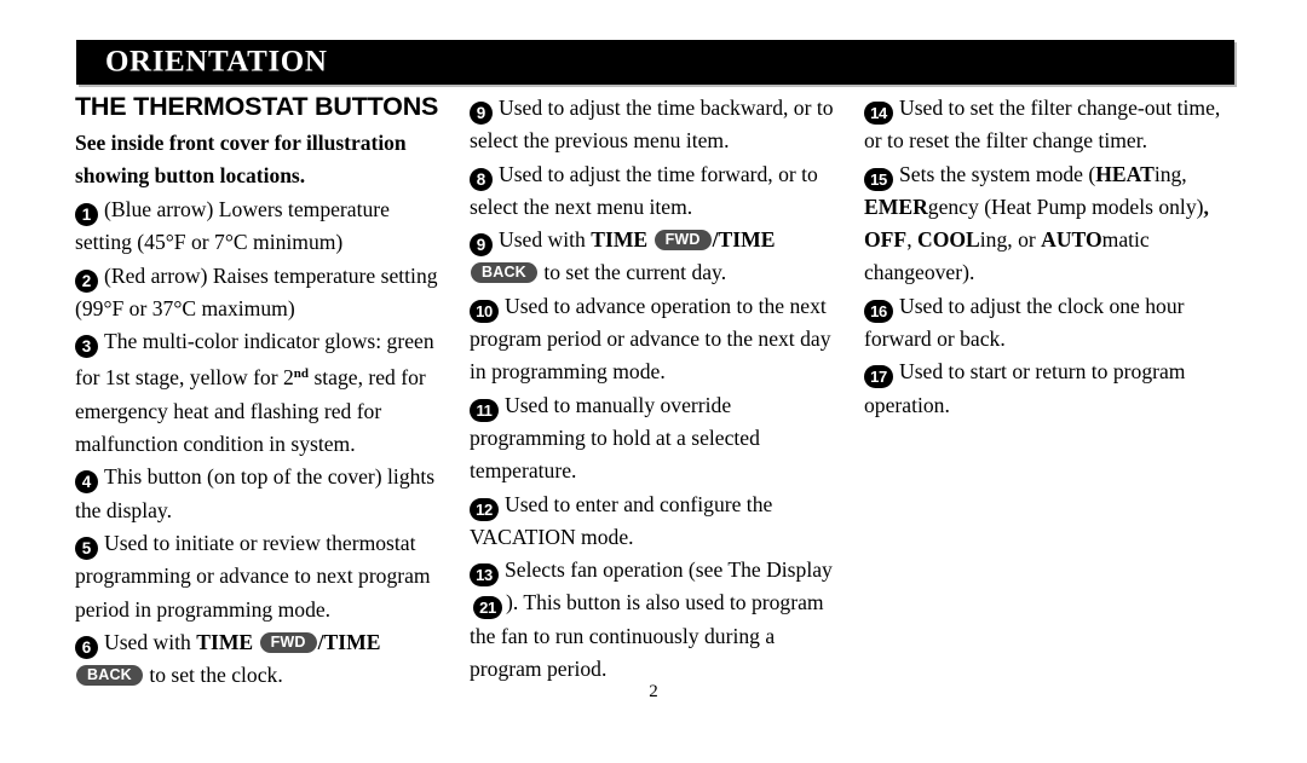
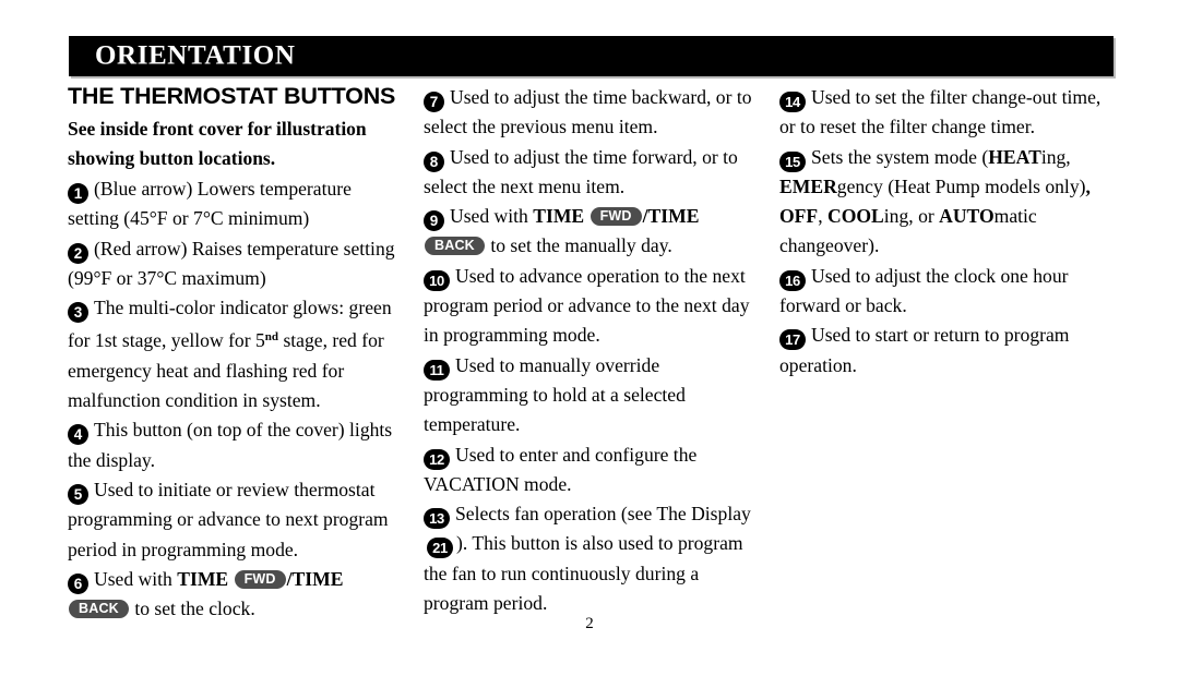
  ORIENTATION
  THE THERMOSTAT BUTTONS
  See inside front cover for illustration showing button locations.
  1 (Blue arrow) Lowers temperature setting (45°F or 7°C minimum)
  2 (Red arrow) Raises temperature setting (99°F or 37°C maximum)
- 3 The multi-color indicator glows: green for 1st stage, yellow for 2nd stage, red for emergency heat and flashing red for malfunction condition in system.
+ 3 The multi-color indicator glows: green for 1st stage, yellow for 5nd stage, red for emergency heat and flashing red for malfunction condition in system.
  4 This button (on top of the cover) lights the display.
  5 Used to initiate or review thermostat programming or advance to next program period in programming mode.
  6 Used with TIME FWD /TIME BACK to set the clock.
- 9 Used to adjust the time backward, or to select the previous menu item.
+ 7 Used to adjust the time backward, or to select the previous menu item.
  8 Used to adjust the time forward, or to select the next menu item.
- 9 Used with TIME FWD /TIME BACK to set the current day.
+ 9 Used with TIME FWD /TIME BACK to set the manually day.
  10 Used to advance operation to the next program period or advance to the next day in programming mode.
  11 Used to manually override programming to hold at a selected temperature.
  12 Used to enter and configure the VACATION mode.
  13 Selects fan operation (see The Display 21 ). This button is also used to program the fan to run continuously during a program period.
  14 Used to set the filter change-out time, or to reset the filter change timer.
  15 Sets the system mode (HEATing, EMERgency (Heat Pump models only), OFF, COOLing, or AUTOmatic changeover).
  16 Used to adjust the clock one hour forward or back.
  17 Used to start or return to program operation.
  2
